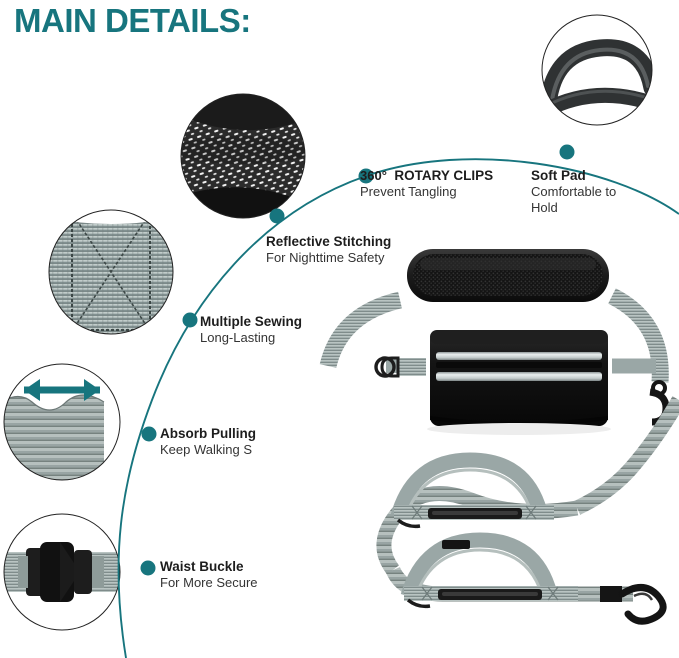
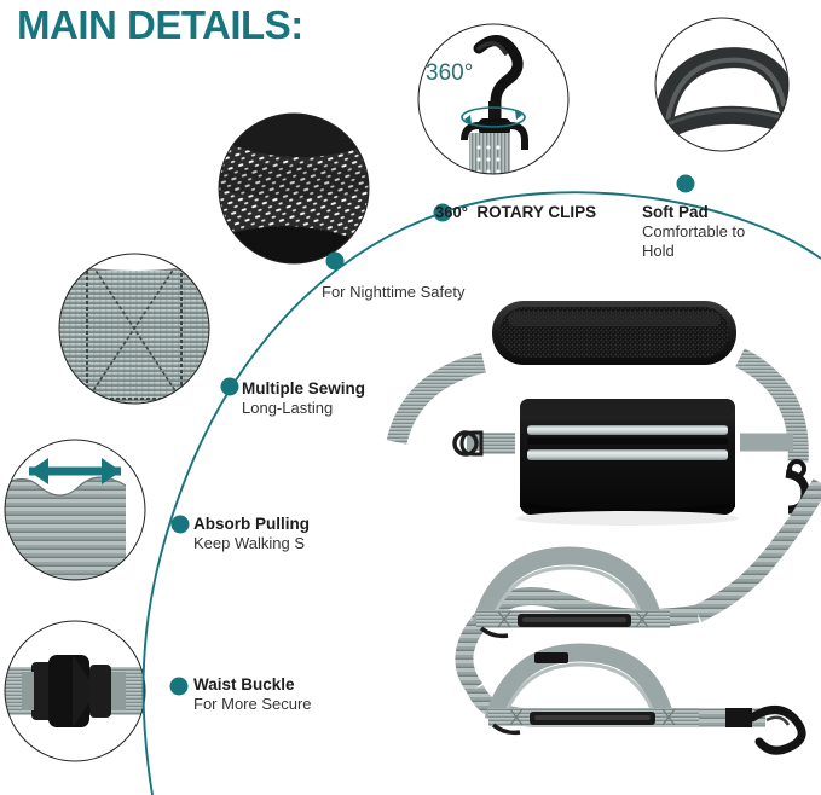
  MAIN DETAILS:
+ 360°
  360° ROTARY CLIPS
- Prevent Tangling
  Soft Pad
  Comfortable to Hold
- Reflective Stitching
  For Nighttime Safety
  Multiple Sewing
  Long-Lasting
  Absorb Pulling
  Keep Walking S
  Waist Buckle
  For More Secure
